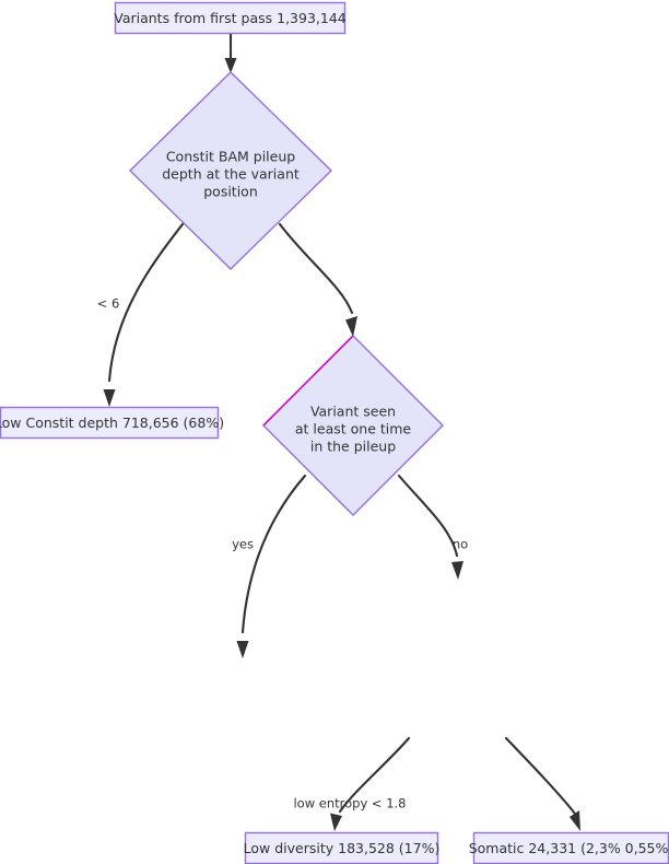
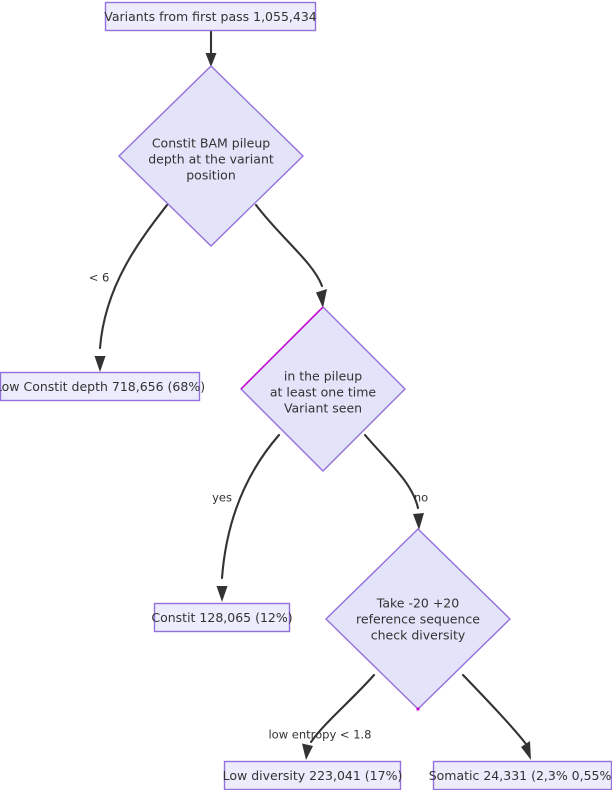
  < 6
  yes
  no
  low entropy < 1.8
- Variants from first pass 1,393,144
+ Variants from first pass 1,055,434
  Constit BAM pileup
  depth at the variant
  position
  ow Constit depth 718,656 (68%)
- Variant seen
+ in the pileup
  at least one time
- in the pileup
+ Variant seen
+ Constit 128,065 (12%)
+ Take -20 +20
+ reference sequence
+ check diversity
- Low diversity 183,528 (17%)
+ Low diversity 223,041 (17%)
  Somatic 24,331 (2,3% 0,55%
